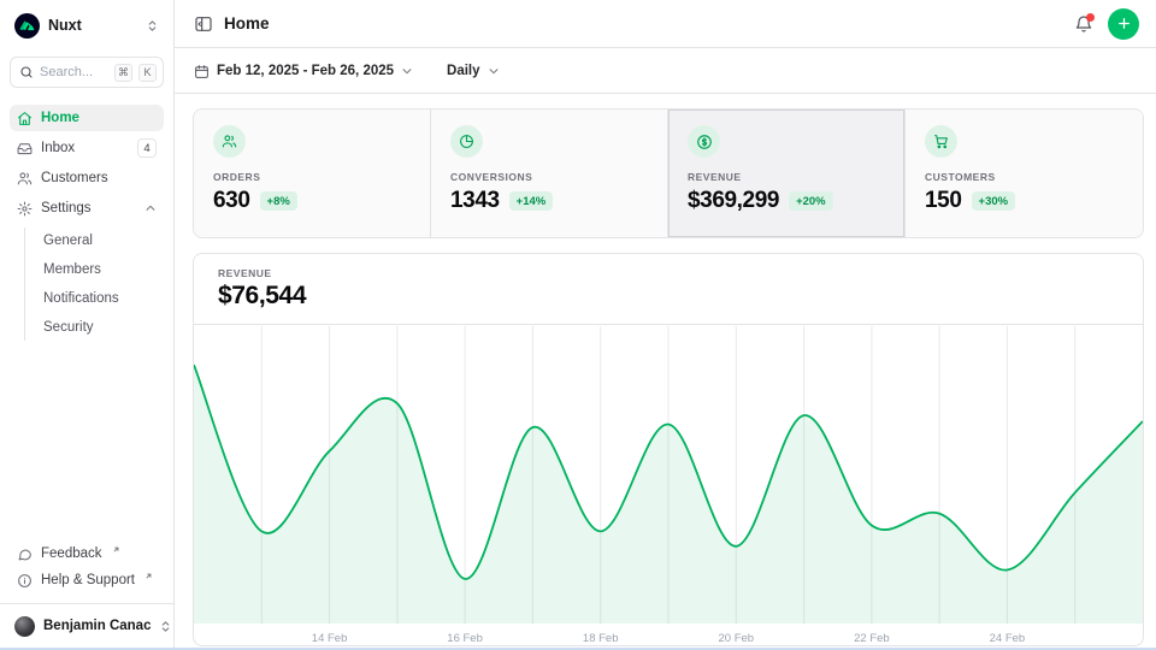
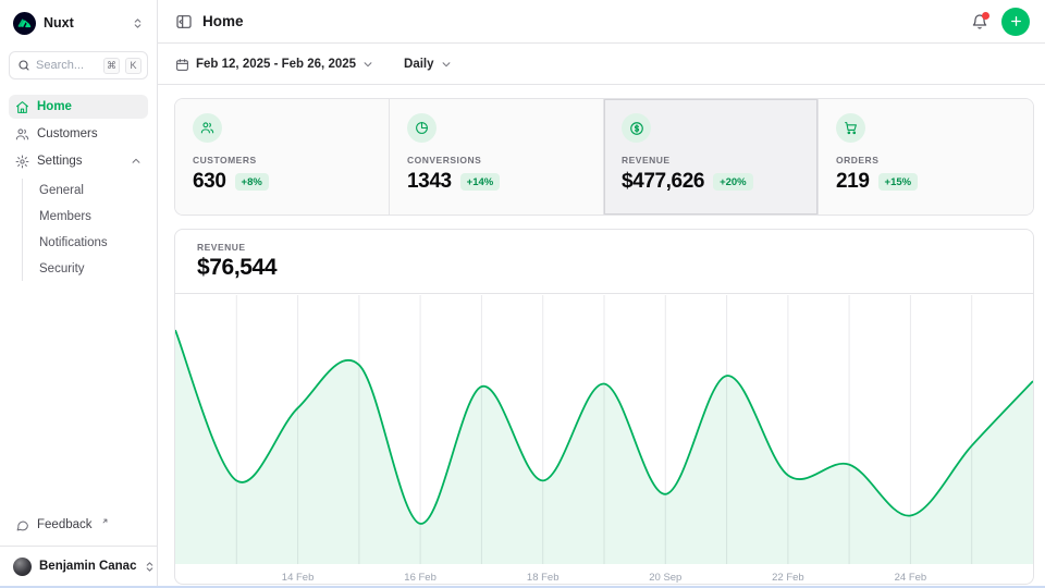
  Nuxt
  Search...
  ⌘
  K
  Home
- Inbox
- 4
  Customers
  Settings
  General
  Members
  Notifications
  Security
  Feedback
- Help & Support
  Benjamin Canac
  Home
  Feb 12, 2025 - Feb 26, 2025
  Daily
- ORDERS
+ CUSTOMERS
  630
  +8%
  CONVERSIONS
  1343
  +14%
  REVENUE
- $369,299
+ $477,626
  +20%
- CUSTOMERS
+ ORDERS
- 150
+ 219
- +30%
+ +15%
  REVENUE
  $76,544
  14 Feb
  16 Feb
  18 Feb
- 20 Feb
+ 20 Sep
  22 Feb
  24 Feb
